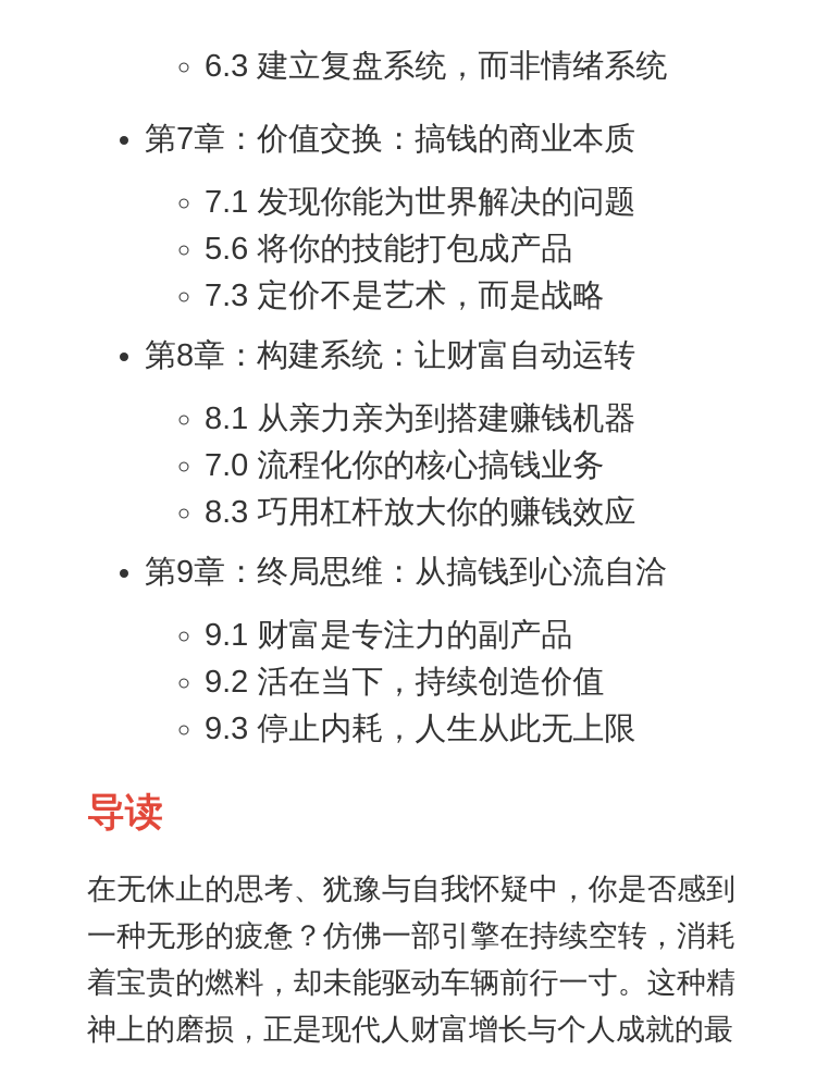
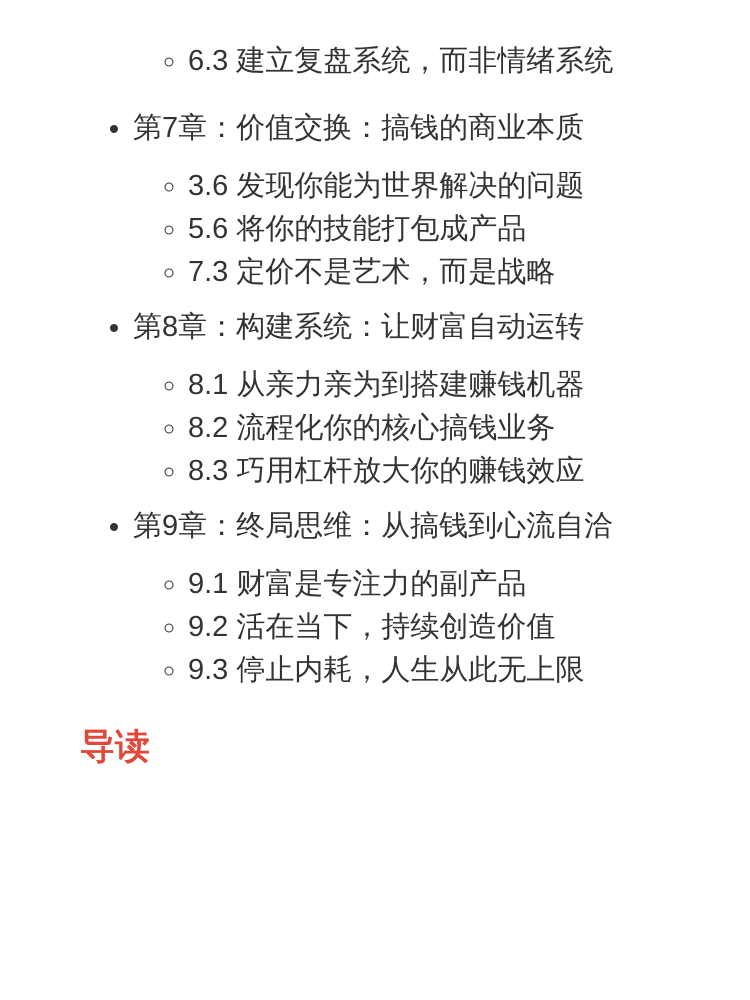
  6.3 建立复盘系统，而非情绪系统
  第7章：价值交换：搞钱的商业本质
- 7.1 发现你能为世界解决的问题
+ 3.6 发现你能为世界解决的问题
  5.6 将你的技能打包成产品
  7.3 定价不是艺术，而是战略
  第8章：构建系统：让财富自动运转
  8.1 从亲力亲为到搭建赚钱机器
- 7.0 流程化你的核心搞钱业务
+ 8.2 流程化你的核心搞钱业务
  8.3 巧用杠杆放大你的赚钱效应
  第9章：终局思维：从搞钱到心流自洽
  9.1 财富是专注力的副产品
  9.2 活在当下，持续创造价值
  9.3 停止内耗，人生从此无上限
  导读
- 在无休止的思考、犹豫与自我怀疑中，你是否感到一种无形的疲惫？仿佛一部引擎在持续空转，消耗着宝贵的燃料，却未能驱动车辆前行一寸。这种精神上的磨损，正是现代人财富增长与个人成就的最
